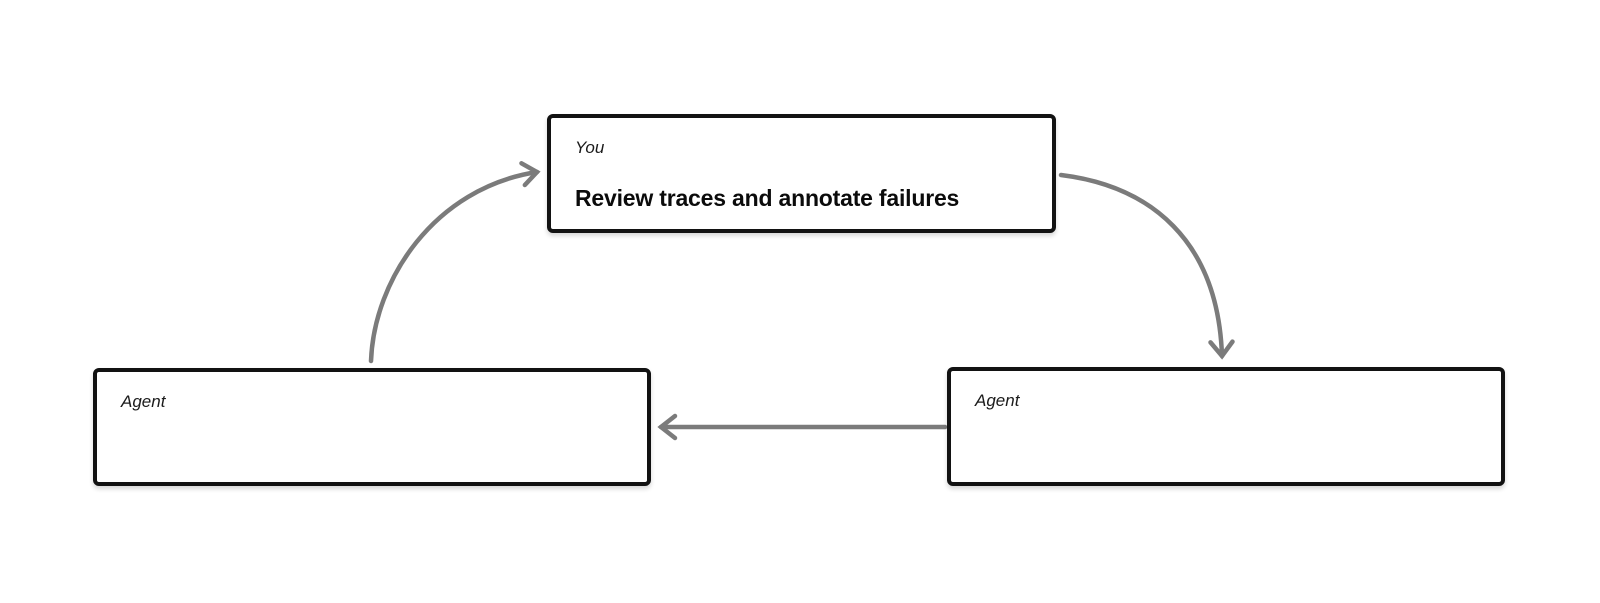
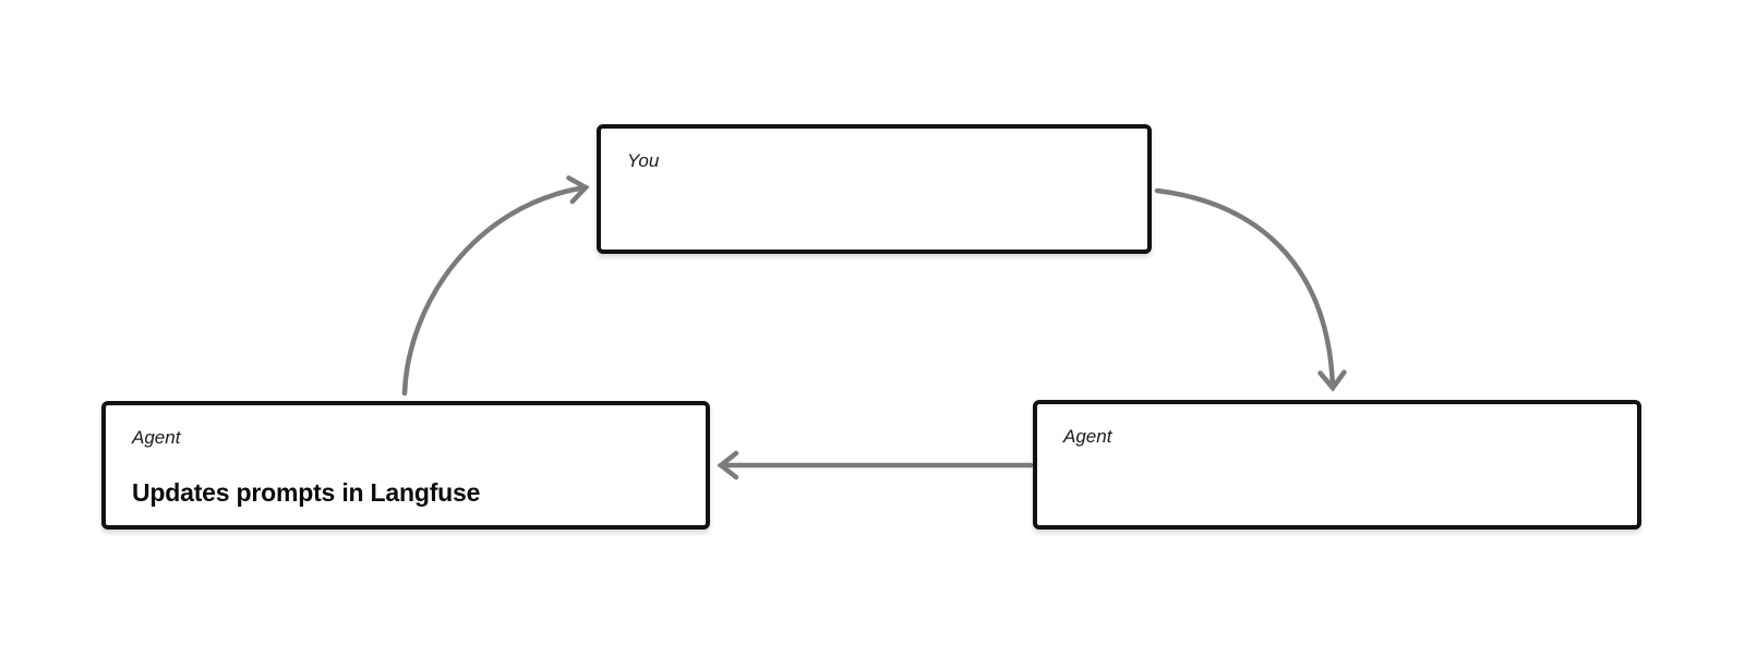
  You
- Review traces and annotate failures
  Agent
  Agent
+ Updates prompts in Langfuse
